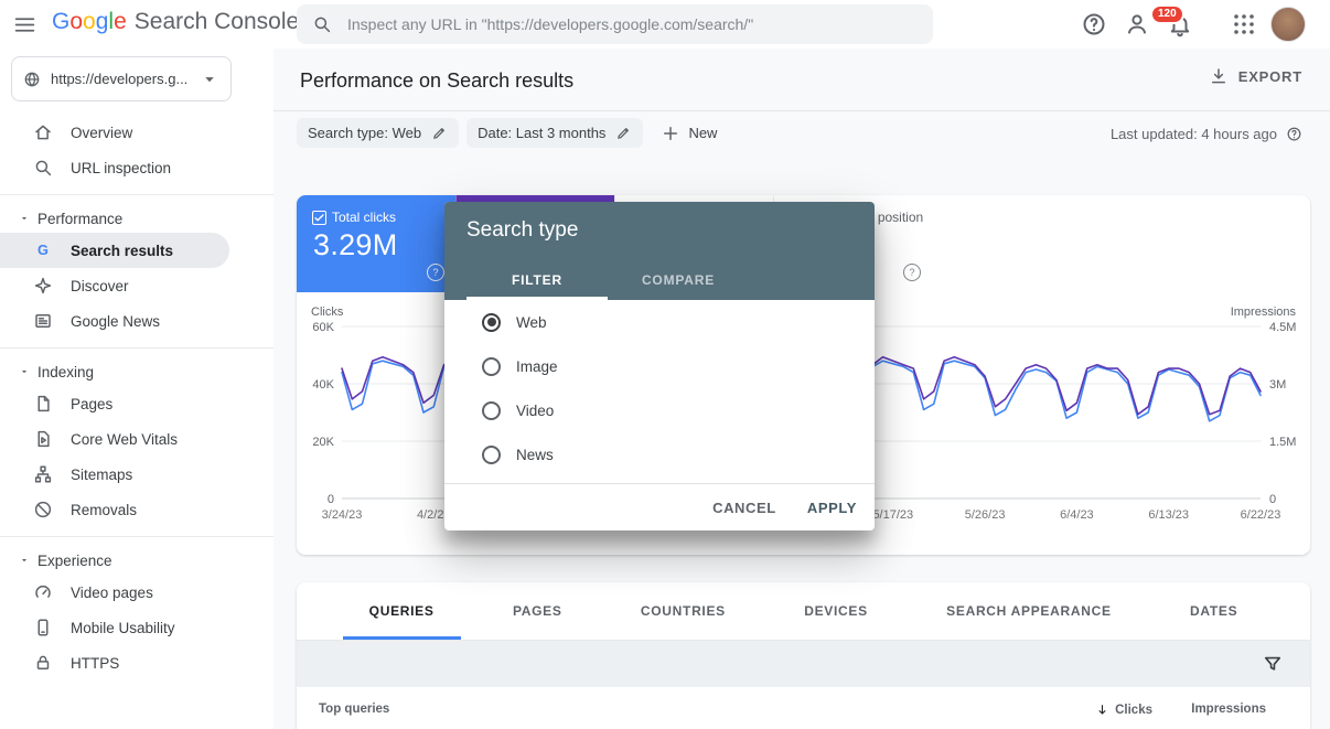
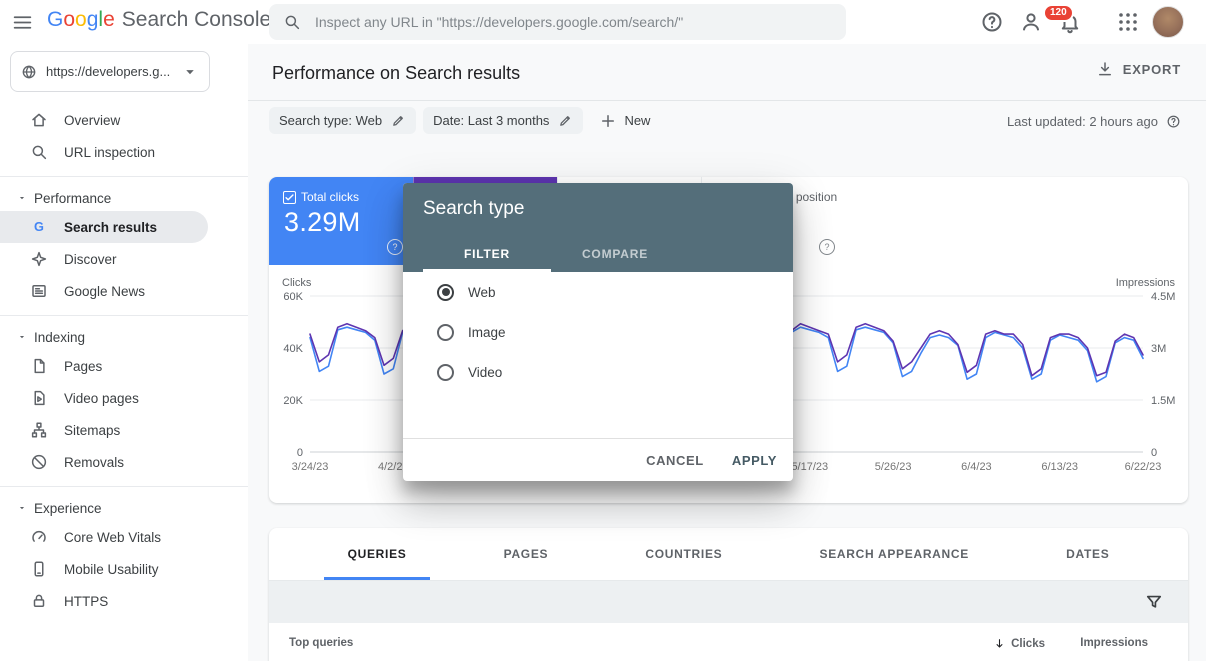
  Google Search Console
  Inspect any URL in "https://developers.google.com/search/"
  120
  https://developers.g...
  Overview
  URL inspection
  Performance
  G
  Search results
  Discover
  Google News
  Indexing
  Pages
- Core Web Vitals
+ Video pages
  Sitemaps
  Removals
  Experience
- Video pages
+ Core Web Vitals
  Mobile Usability
  HTTPS
  Performance on Search results
  EXPORT
  Search type: Web
  Date: Last 3 months
  New
- Last updated: 4 hours ago
+ Last updated: 2 hours ago
  Total clicks
  3.29M
  ?
  ?
  60K
  4.5M
  40K
  3M
  20K
  1.5M
  0
  0
  Clicks
  Impressions
  3/24/23
  4/2/2
  5/17/23
  5/26/23
  6/4/23
  6/13/23
  6/22/23
  QUERIES
  PAGES
  COUNTRIES
- DEVICES
  SEARCH APPEARANCE
  DATES
  Top queries
  Clicks
  Impressions
  Search type
  FILTER
  COMPARE
  Web
  Image
  Video
- News
  CANCEL
  APPLY
